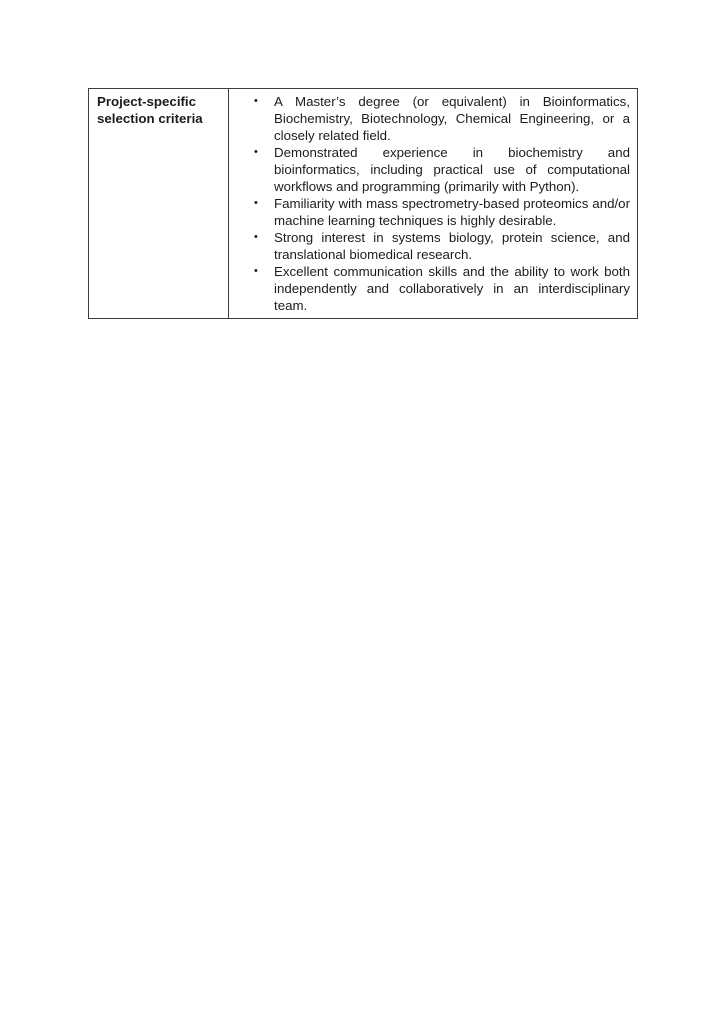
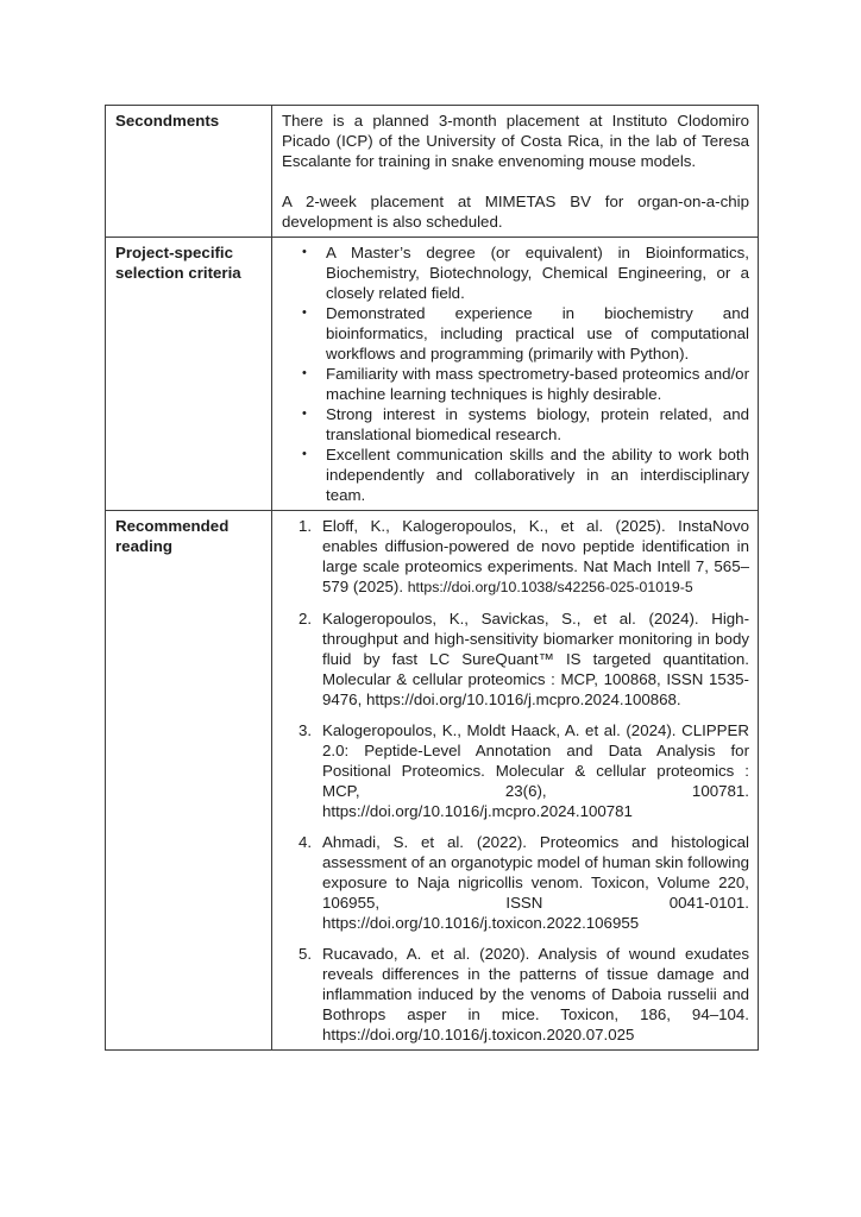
+ Secondments	There is a planned 3-month placement at Instituto Clodomiro Picado (ICP) of the University of Costa Rica, in the lab of Teresa Escalante for training in snake envenoming mouse models. A 2-week placement at MIMETAS BV for organ-on-a-chip development is also scheduled.
- Project-specific selection criteria	• A Master’s degree (or equivalent) in Bioinformatics, Biochemistry, Biotechnology, Chemical Engineering, or a closely related field. • Demonstrated experience in biochemistry and bioinformatics, including practical use of computational workflows and programming (primarily with Python). • Familiarity with mass spectrometry-based proteomics and/or machine learning techniques is highly desirable. • Strong interest in systems biology, protein science, and translational biomedical research. • Excellent communication skills and the ability to work both independently and collaboratively in an interdisciplinary team.
+ Project-specific selection criteria	• A Master’s degree (or equivalent) in Bioinformatics, Biochemistry, Biotechnology, Chemical Engineering, or a closely related field. • Demonstrated experience in biochemistry and bioinformatics, including practical use of computational workflows and programming (primarily with Python). • Familiarity with mass spectrometry-based proteomics and/or machine learning techniques is highly desirable. • Strong interest in systems biology, protein related, and translational biomedical research. • Excellent communication skills and the ability to work both independently and collaboratively in an interdisciplinary team.
+ Recommended reading	1. Eloff, K., Kalogeropoulos, K., et al. (2025). InstaNovo enables diffusion-powered de novo peptide identification in large scale proteomics experiments. Nat Mach Intell 7, 565–579 (2025). https://doi.org/10.1038/s42256-025-01019-5 2. Kalogeropoulos, K., Savickas, S., et al. (2024). High-throughput and high-sensitivity biomarker monitoring in body fluid by fast LC SureQuant™ IS targeted quantitation. Molecular & cellular proteomics : MCP, 100868, ISSN 1535-9476, https://doi.org/10.1016/j.mcpro.2024.100868. 3. Kalogeropoulos, K., Moldt Haack, A. et al. (2024). CLIPPER 2.0: Peptide-Level Annotation and Data Analysis for Positional Proteomics. Molecular & cellular proteomics : MCP, 23(6), 100781. https://doi.org/10.1016/j.mcpro.2024.100781 4. Ahmadi, S. et al. (2022). Proteomics and histological assessment of an organotypic model of human skin following exposure to Naja nigricollis venom. Toxicon, Volume 220, 106955, ISSN 0041-0101. https://doi.org/10.1016/j.toxicon.2022.106955 5. Rucavado, A. et al. (2020). Analysis of wound exudates reveals differences in the patterns of tissue damage and inflammation induced by the venoms of Daboia russelii and Bothrops asper in mice. Toxicon, 186, 94–104. https://doi.org/10.1016/j.toxicon.2020.07.025
